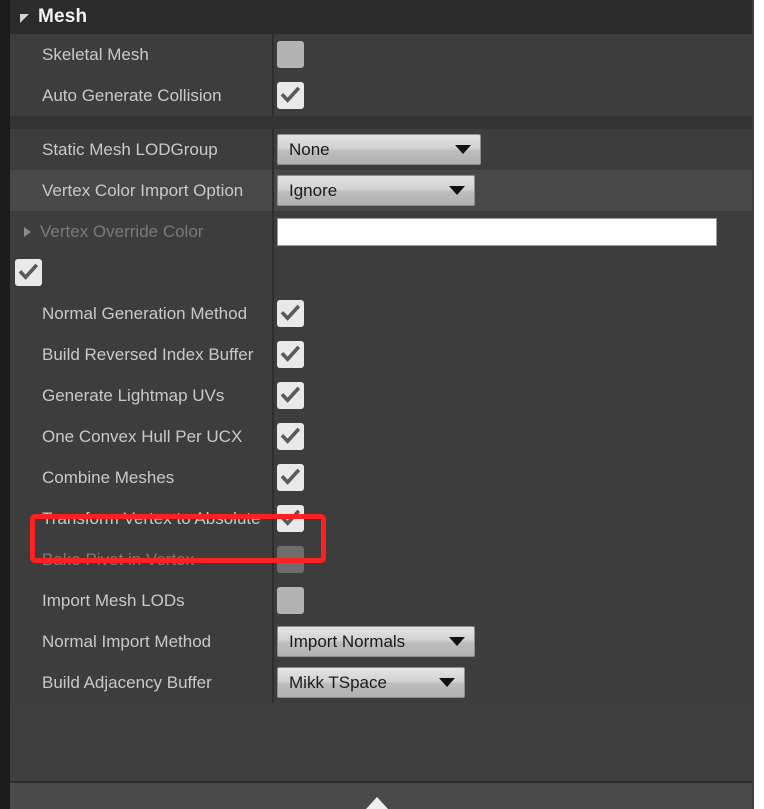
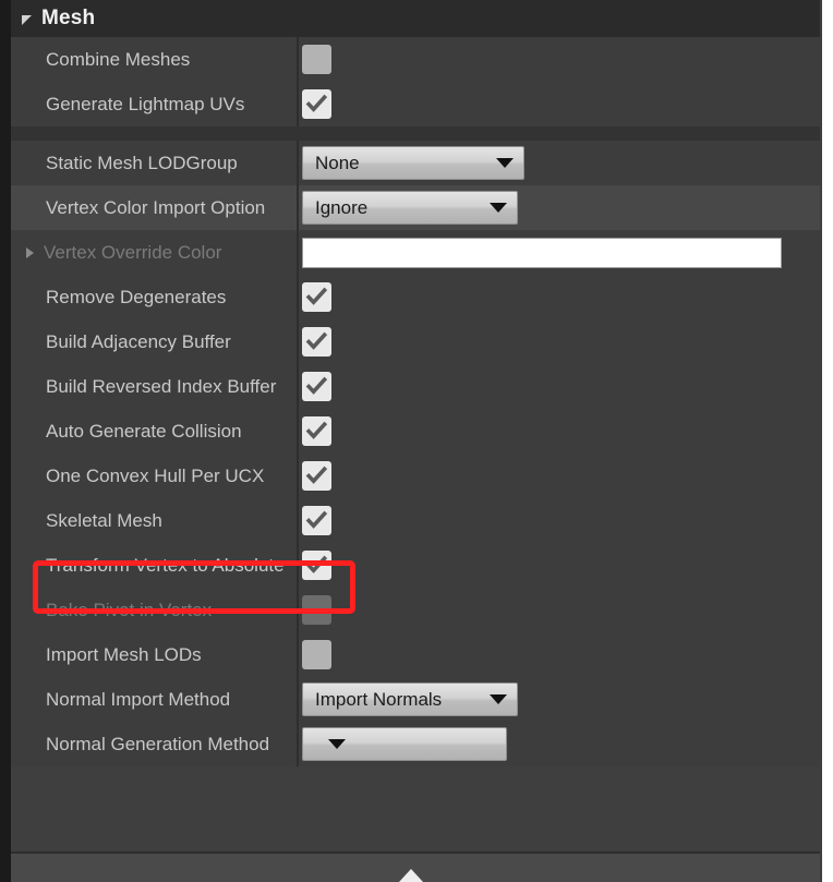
  Mesh
- Skeletal Mesh
+ Combine Meshes
- Auto Generate Collision
+ Generate Lightmap UVs
  Static Mesh LODGroup
  None
  Vertex Color Import Option
  Ignore
  Vertex Override Color
+ Remove Degenerates
- Normal Generation Method
+ Build Adjacency Buffer
  Build Reversed Index Buffer
- Generate Lightmap UVs
+ Auto Generate Collision
  One Convex Hull Per UCX
- Combine Meshes
+ Skeletal Mesh
  Transform Vertex to Absolute
  Bake Pivot in Vertex
  Import Mesh LODs
  Normal Import Method
  Import Normals
- Build Adjacency Buffer
+ Normal Generation Method
- Mikk TSpace
